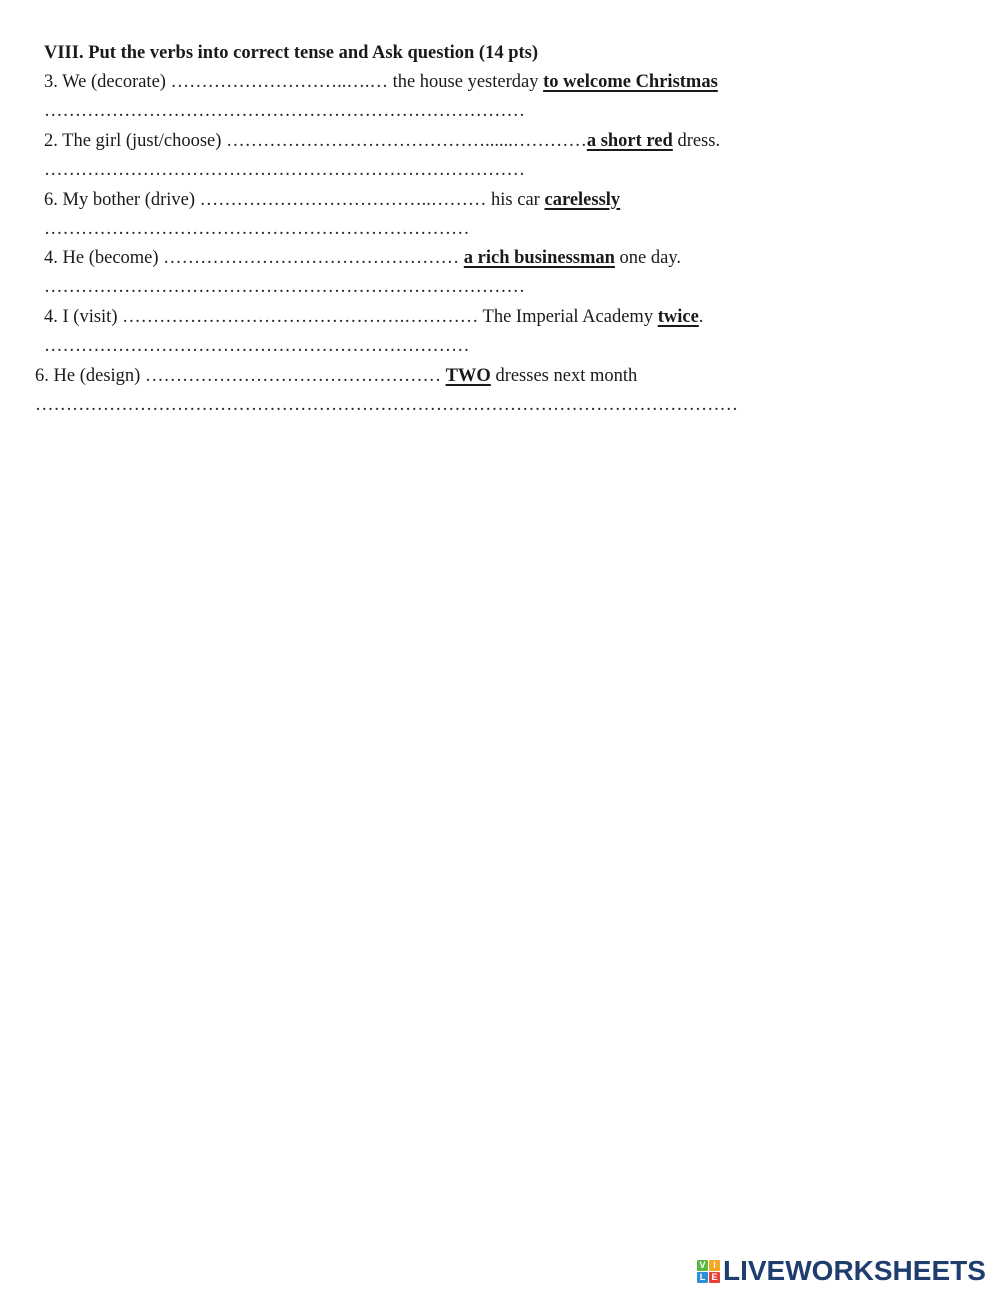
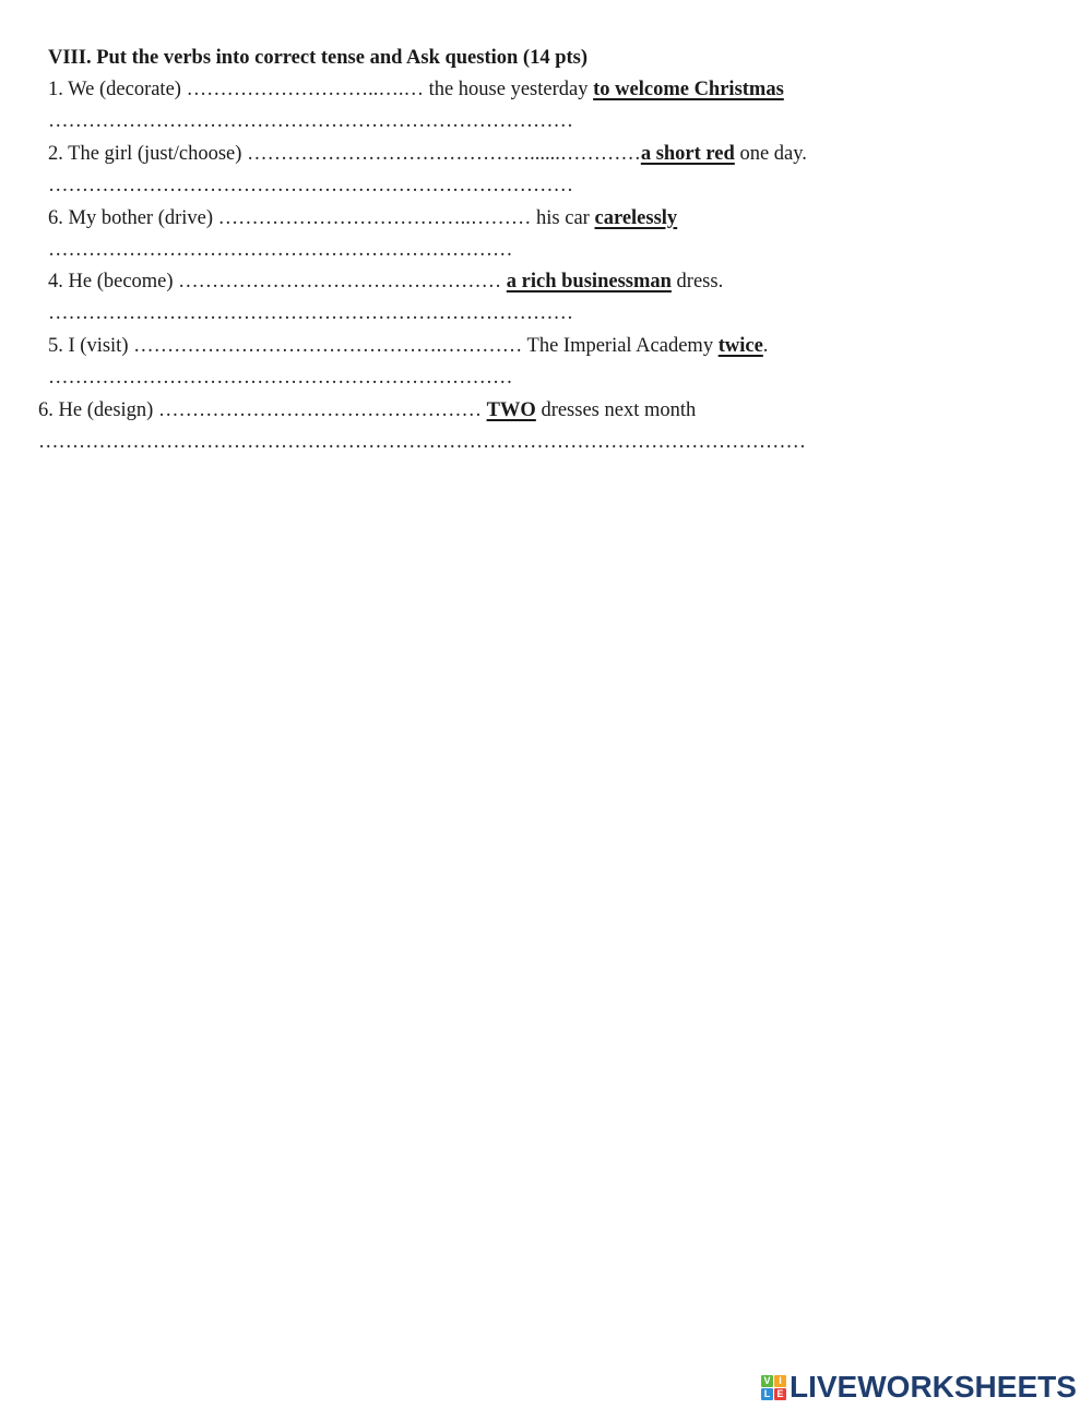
  VIII. Put the verbs into correct tense and Ask question (14 pts)
- 3. We (decorate) ………………………..….… the house yesterday to welcome Christmas
+ 1. We (decorate) ………………………..….… the house yesterday to welcome Christmas
  ……………………………………………………………………
- 2. The girl (just/choose) ……………………………………......…………a short red dress.
+ 2. The girl (just/choose) ……………………………………......…………a short red one day.
  ……………………………………………………………………
  6. My bother (drive) ………………………………..……… his car carelessly
  ……………………………………………………………
- 4. He (become) ………………………………………… a rich businessman one day.
+ 4. He (become) ………………………………………… a rich businessman dress.
  ……………………………………………………………………
- 4. I (visit) ……………………………………….………… The Imperial Academy twice.
+ 5. I (visit) ……………………………………….………… The Imperial Academy twice.
  ……………………………………………………………
  6. He (design) ………………………………………… TWO dresses next month
  ……………………………………………………………………………………………………
  V
  I
  L
  E
  LIVEWORKSHEETS
